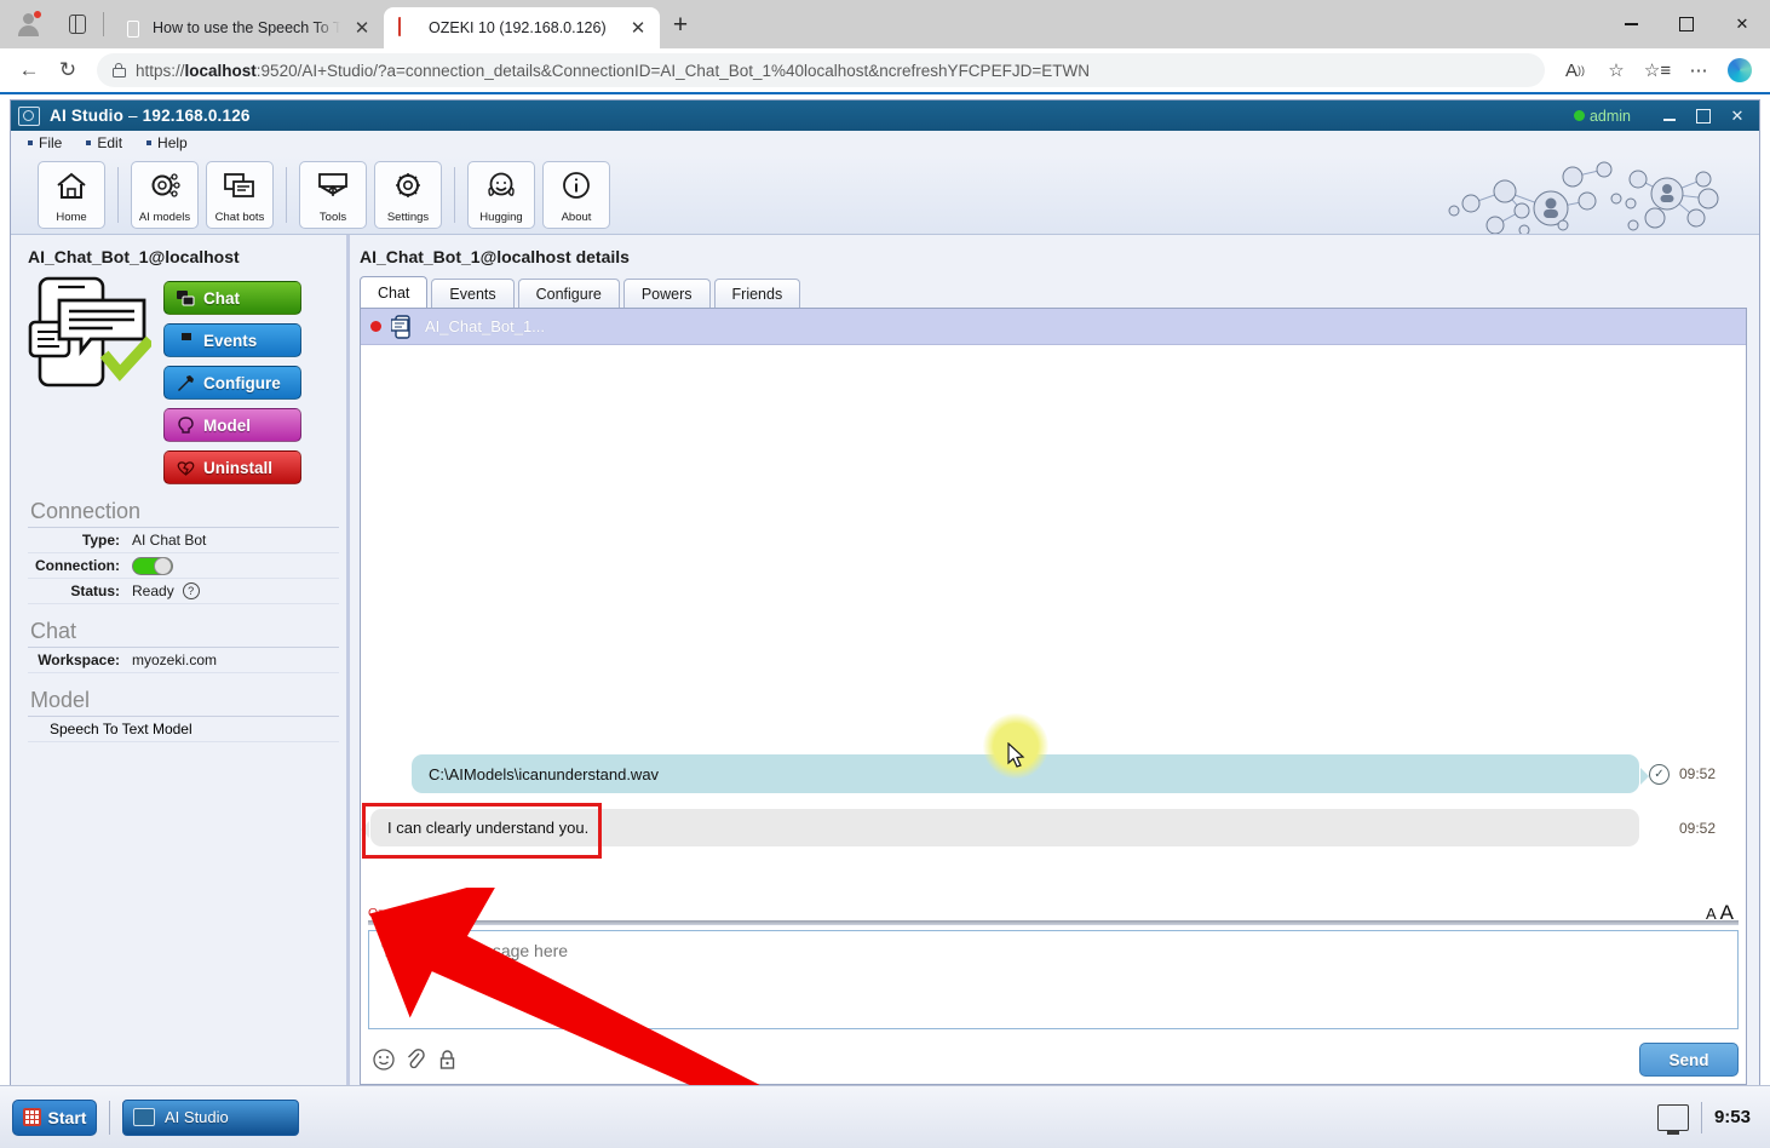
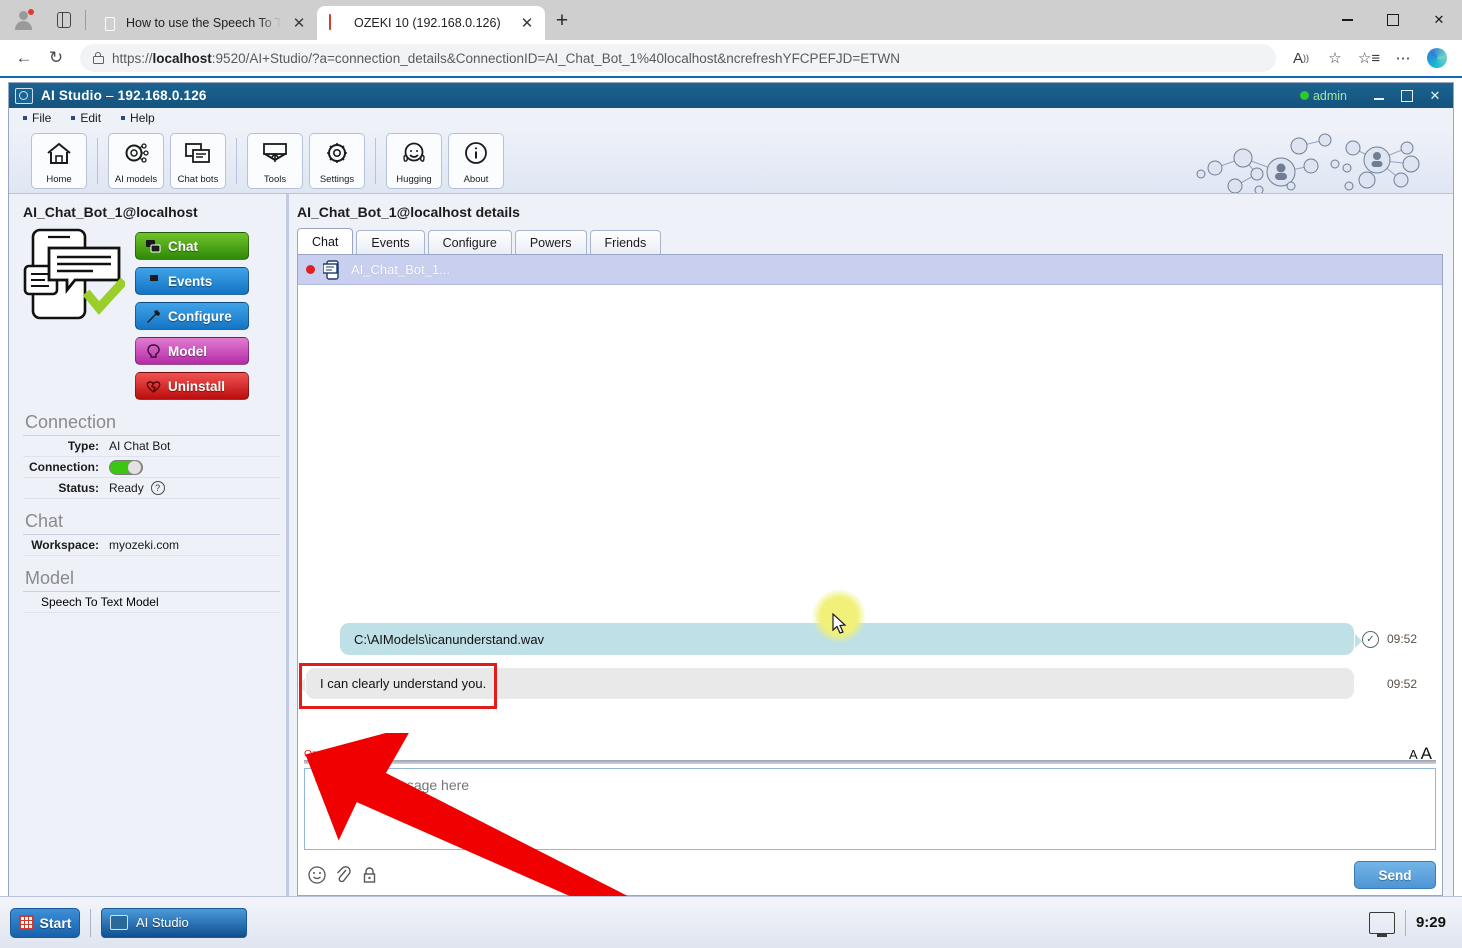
  How to use the Speech To T
  ✕
  OZEKI 10 (192.168.0.126)
  ✕
  +
  ✕
  ←
  ↻
  https://localhost:9520/AI+Studio/?a=connection_details&ConnectionID=AI_Chat_Bot_1%40localhost&ncrefreshYFCPEFJD=ETWN
  A
  ))
  ☆
  ☆≡
  ⋯
  AI Studio – 192.168.0.126
  admin
  ✕
  File
  Edit
  Help
  Home
  AI models
  Chat bots
  Tools
  Settings
  Hugging
  About
  AI_Chat_Bot_1@localhost
  Chat
  Events
  Configure
  Model
  Uninstall
  Connection
  Type:
  AI Chat Bot
  Connection:
  Status:
  Ready
  ?
  Chat
  Workspace:
  myozeki.com
  Model
  Speech To Text Model
  AI_Chat_Bot_1@localhost details
  Chat
  Events
  Configure
  Powers
  Friends
  AI_Chat_Bot_1...
  C:\AIModels\icanunderstand.wav
  ✓
  09:52
  I can clearly understand you.
  09:52
  A
  A
  Send
  Start
  AI Studio
- 9:53
+ 9:29
